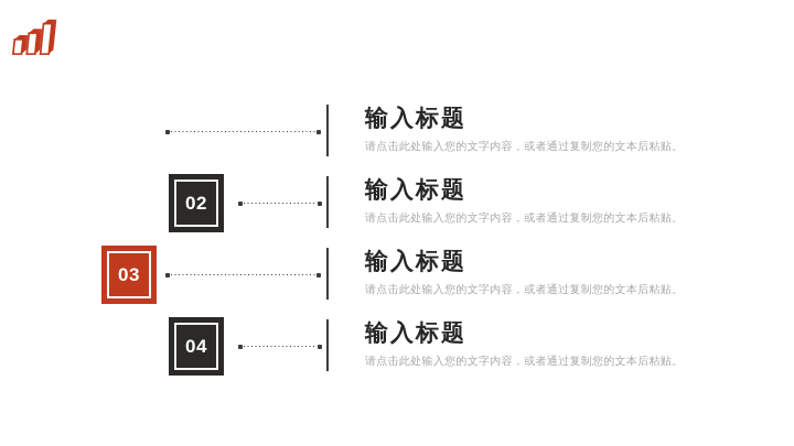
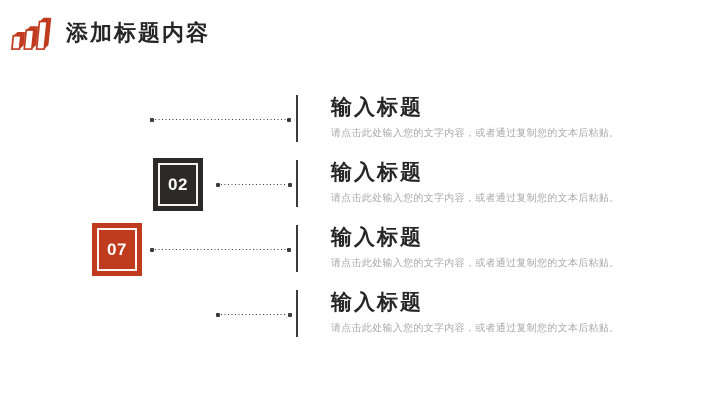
+ 添加标题内容
  输入标题
  请点击此处输入您的文字内容，或者通过复制您的文本后粘贴。
  02
  输入标题
  请点击此处输入您的文字内容，或者通过复制您的文本后粘贴。
- 03
+ 07
  输入标题
  请点击此处输入您的文字内容，或者通过复制您的文本后粘贴。
- 04
  输入标题
  请点击此处输入您的文字内容，或者通过复制您的文本后粘贴。
